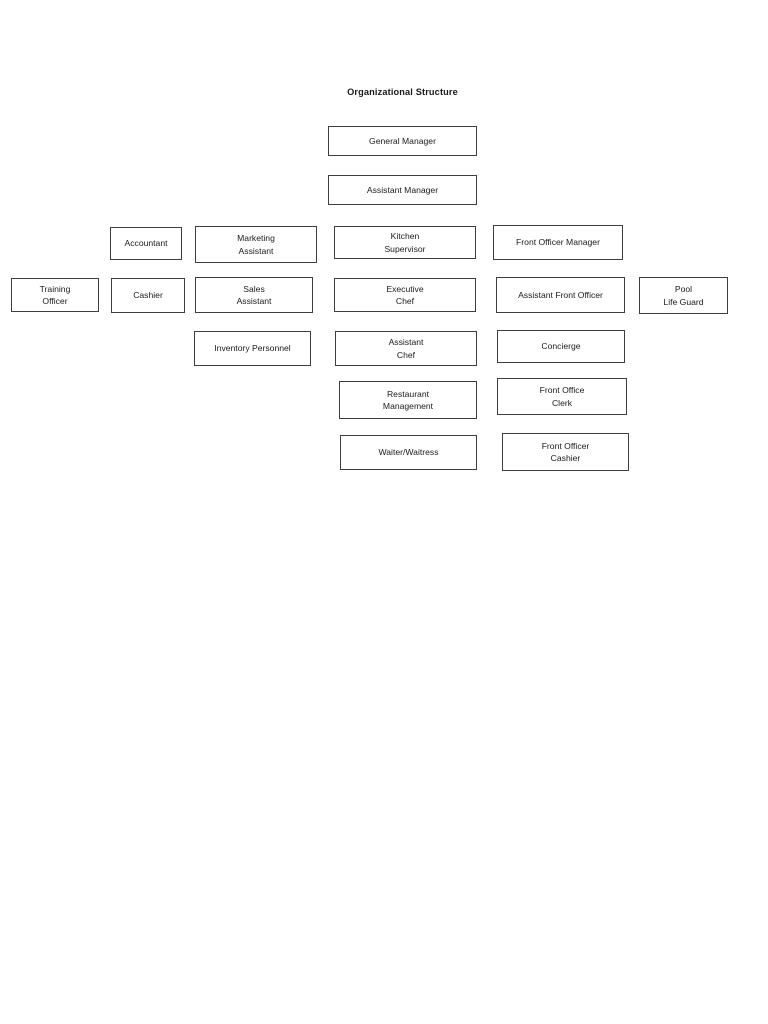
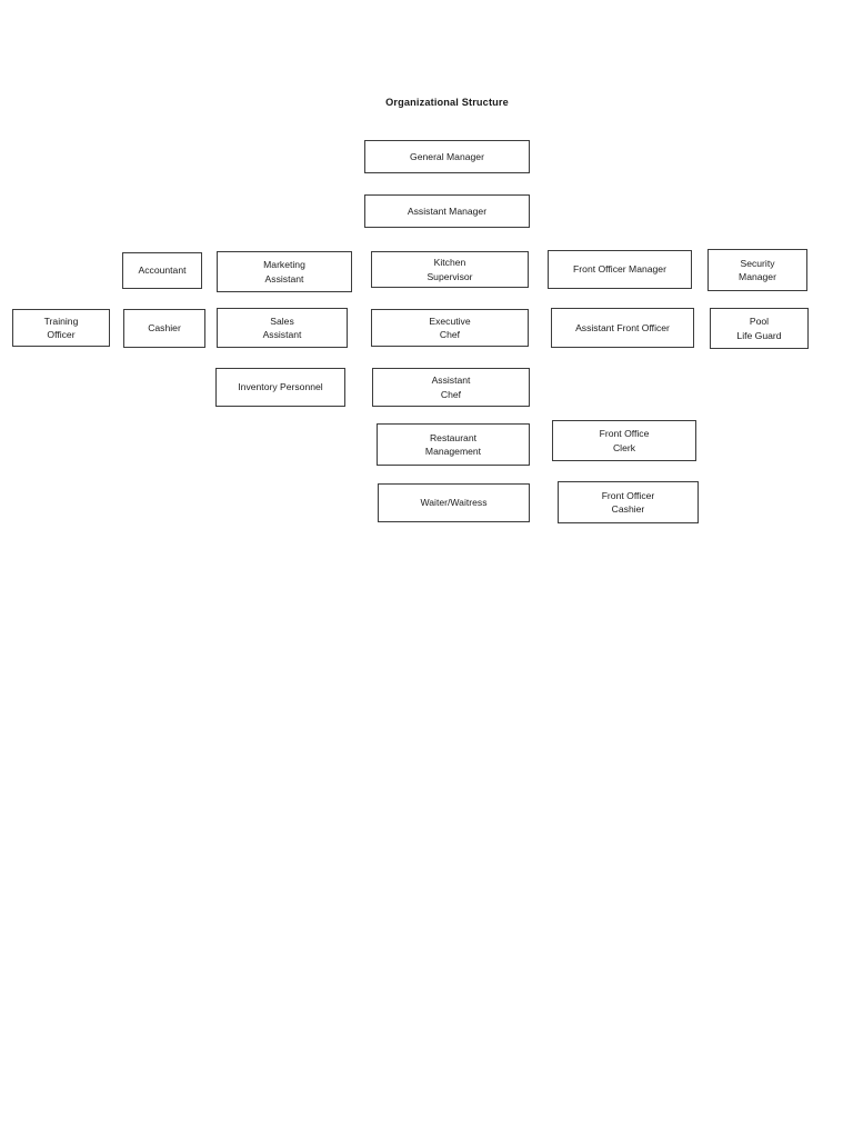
  Organizational Structure
  General Manager
  Assistant Manager
  Training
  Officer
  Accountant
  Cashier
  Marketing
  Assistant
  Sales
  Assistant
  Inventory Personnel
  Kitchen
  Supervisor
  Executive
  Chef
  Assistant
  Chef
  Restaurant
  Management
  Waiter/Waitress
  Front Officer Manager
  Assistant Front Officer
- Concierge
  Front Office
  Clerk
  Front Officer
  Cashier
+ Security
+ Manager
  Pool
  Life Guard
